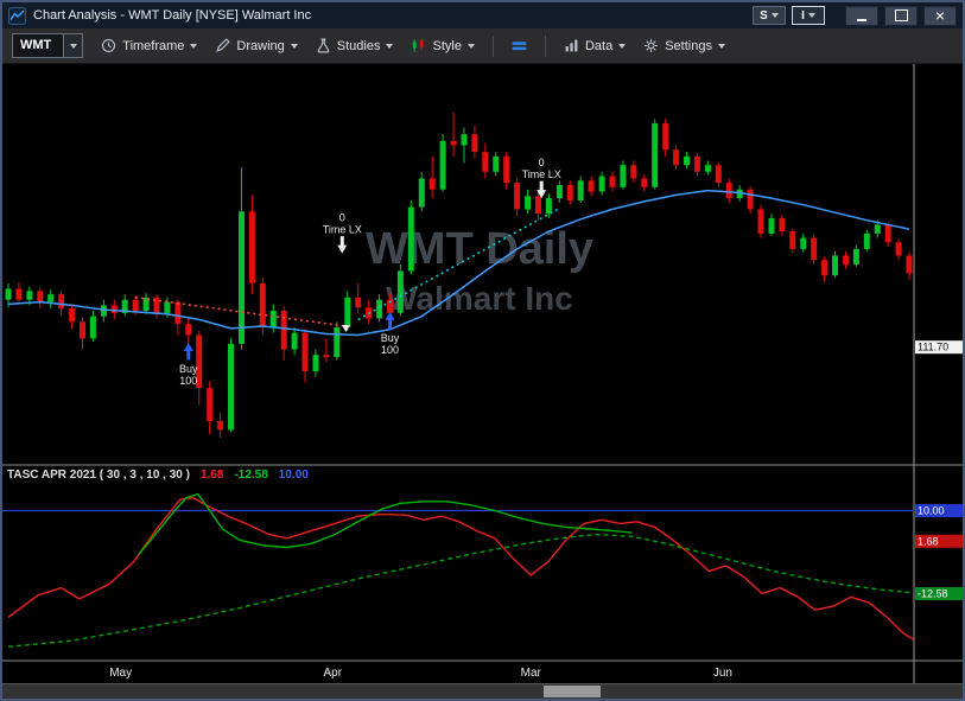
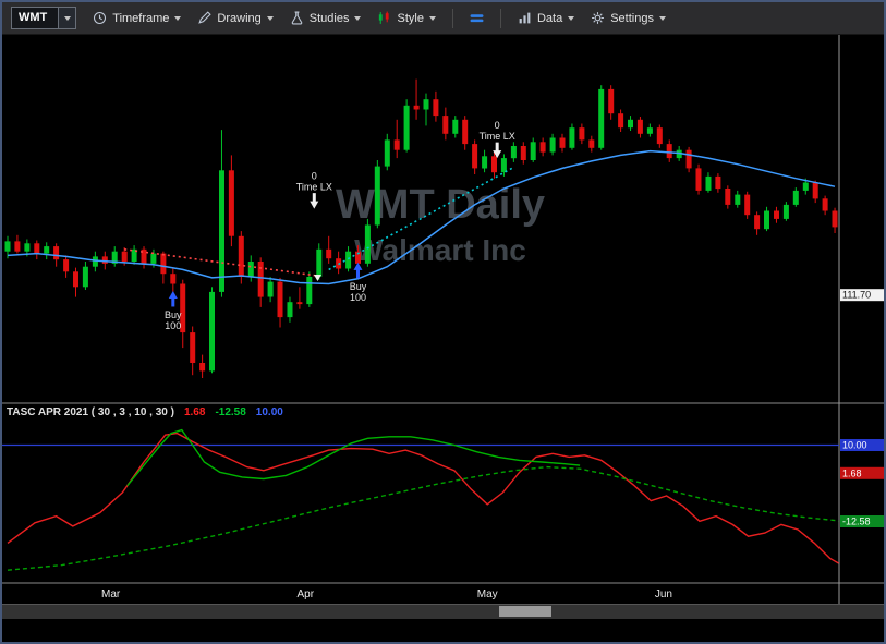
- Chart Analysis - WMT Daily [NYSE] Walmart Inc
- S
- I
- ×
  WMT
  Timeframe
  Drawing
  Studies
  Style
  Data
  Settings
  WMT Daily
  almart Inc
  Buy
  100
  Buy
  100
  0
  Time LX
  0
  Time LX
  111.70
  10.00
  1.68
  -12.58
- May
+ Mar
  Apr
- Mar
+ May
  Jun
  TASC APR 2021 ( 30 , 3 , 10 , 30 )
  1.68
  -12.58
  10.00
